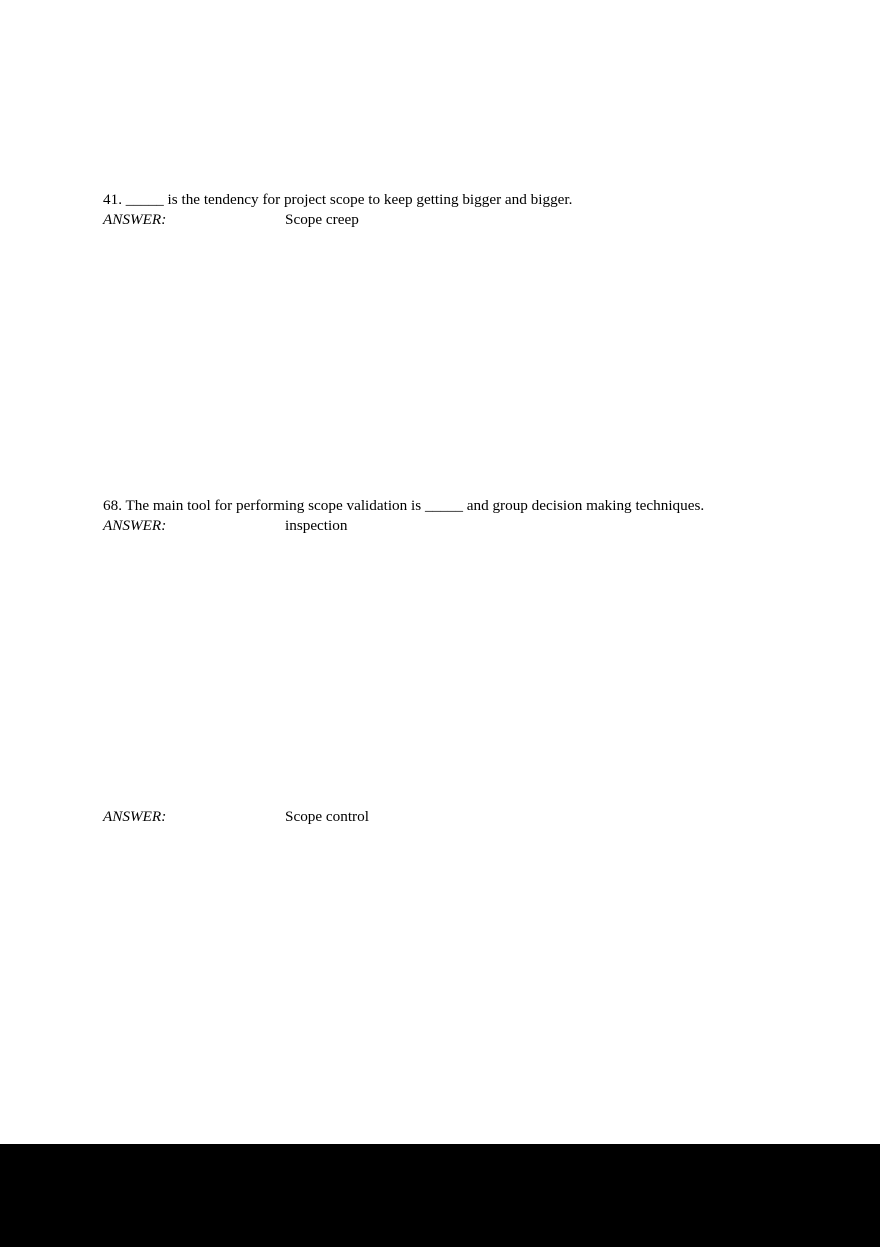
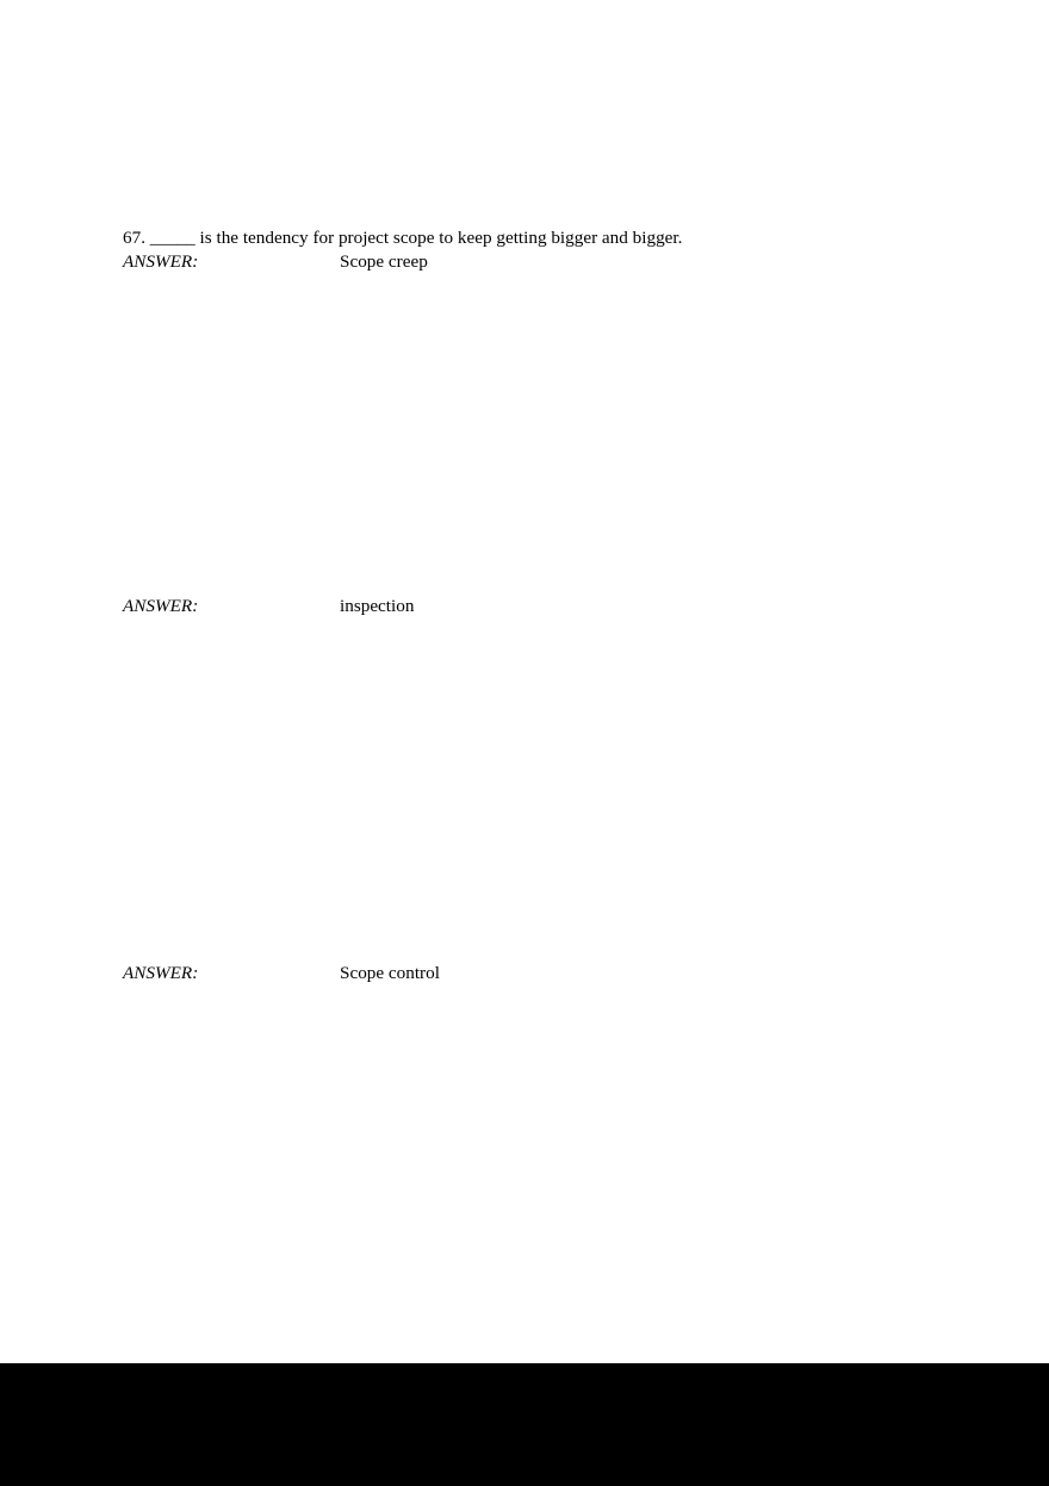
- 41. _____ is the tendency for project scope to keep getting bigger and bigger.
+ 67. _____ is the tendency for project scope to keep getting bigger and bigger.
  ANSWER:
  Scope creep
- 68. The main tool for performing scope validation is _____ and group decision making techniques.
  ANSWER:
  inspection
  ANSWER:
  Scope control
